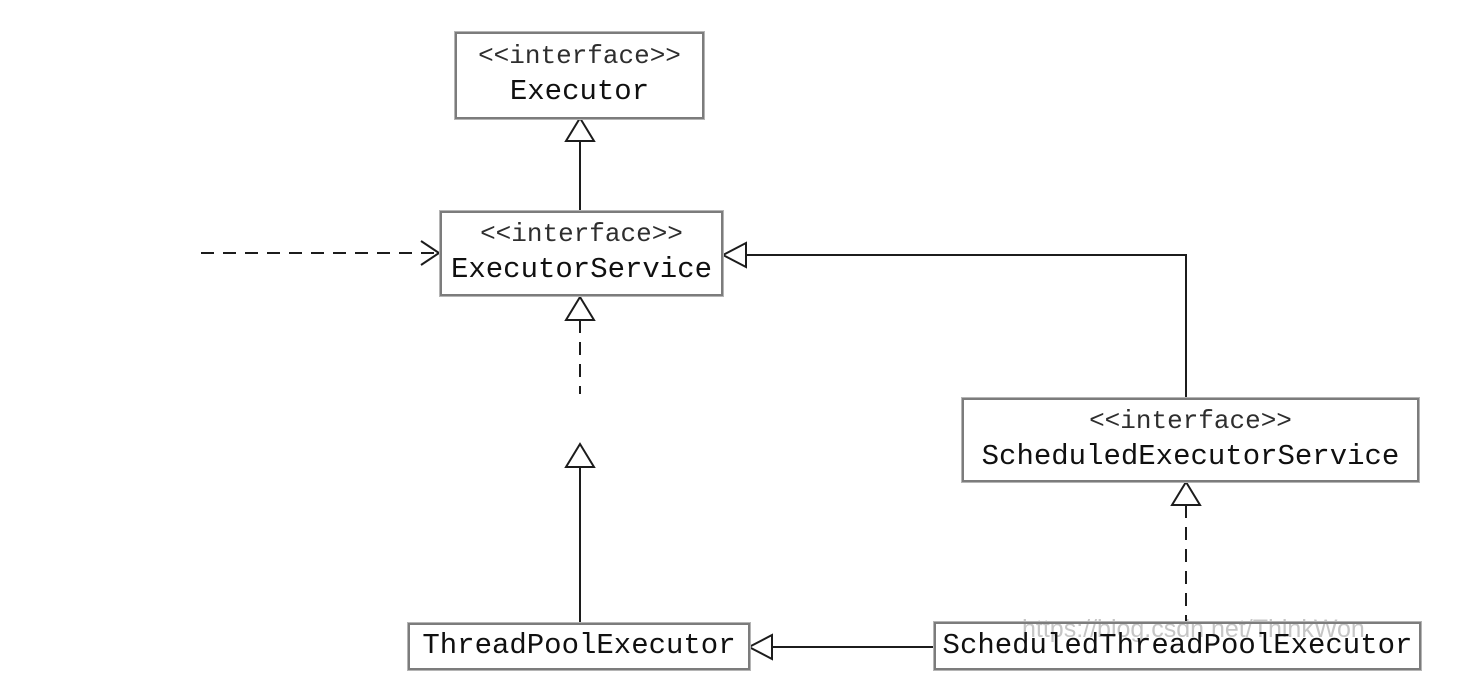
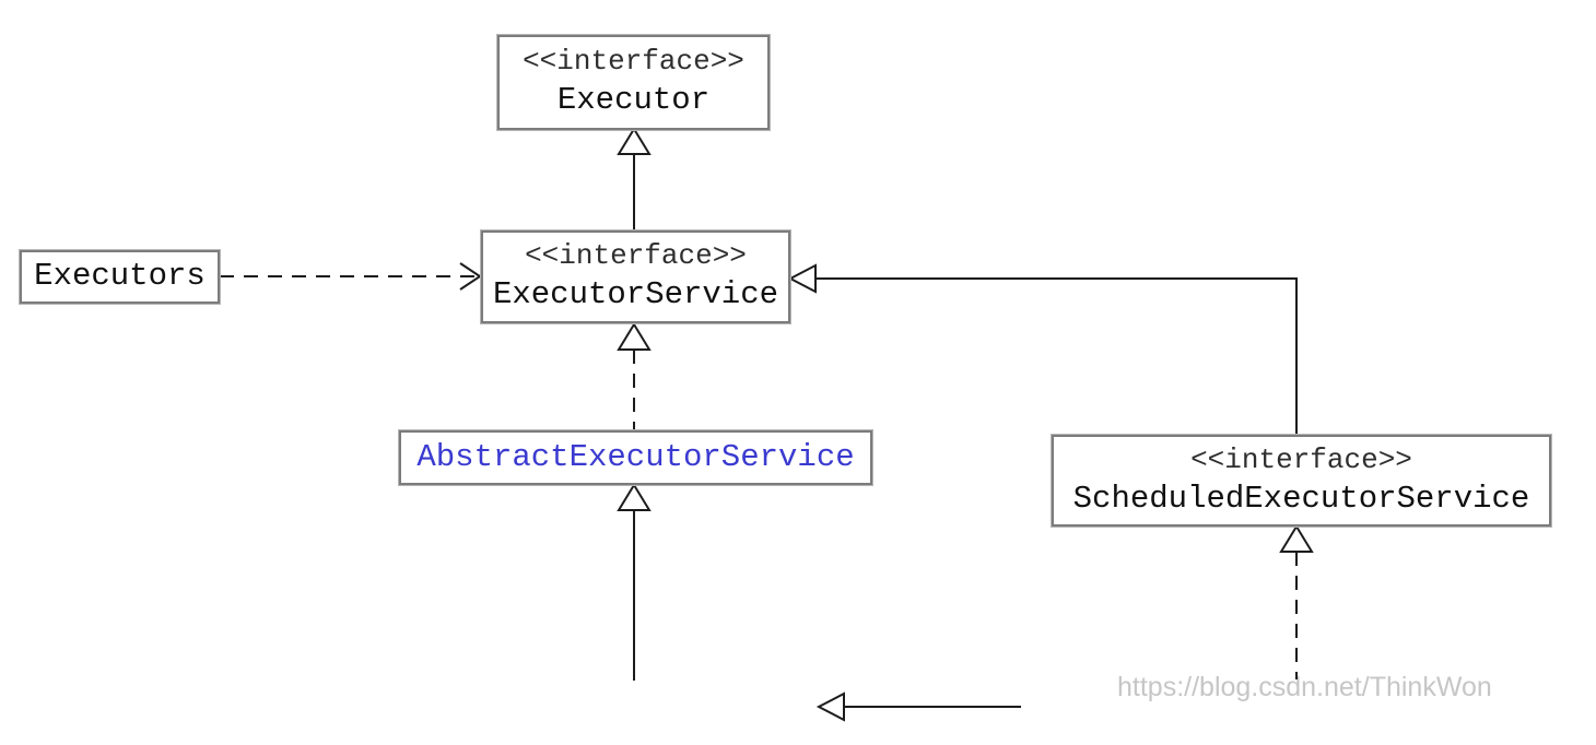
  <<interface>>
  Executor
  <<interface>>
  ExecutorService
+ Executors
+ AbstractExecutorService
  <<interface>>
  ScheduledExecutorService
- ThreadPoolExecutor
- ScheduledThreadPoolExecutor
  https://blog.csdn.net/ThinkWon
